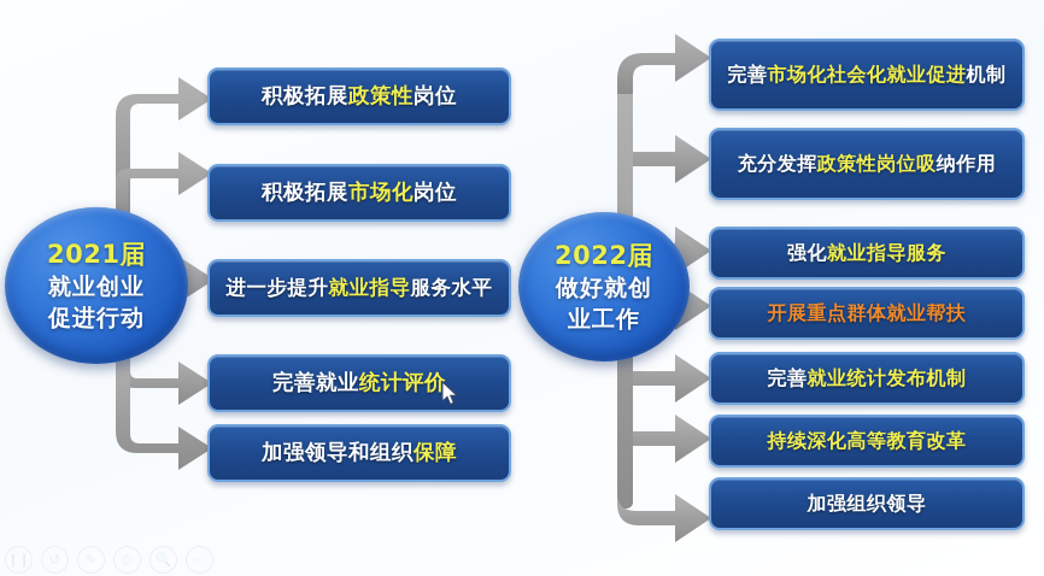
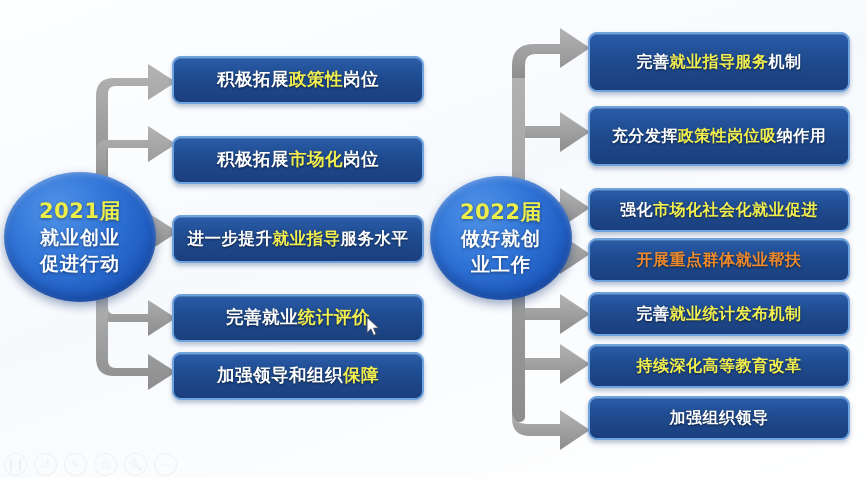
  2021届
  就业创业
  促进行动
  积极拓展政策性岗位
  积极拓展市场化岗位
  进一步提升就业指导服务水平
  完善就业统计评价
  加强领导和组织保障
  2022届
  做好就创
  业工作
- 完善市场化社会化就业促进机制
+ 完善就业指导服务机制
  充分发挥政策性岗位吸纳作用
- 强化就业指导服务
+ 强化市场化社会化就业促进
  开展重点群体就业帮扶
  完善就业统计发布机制
  持续深化高等教育改革
  加强组织领导
